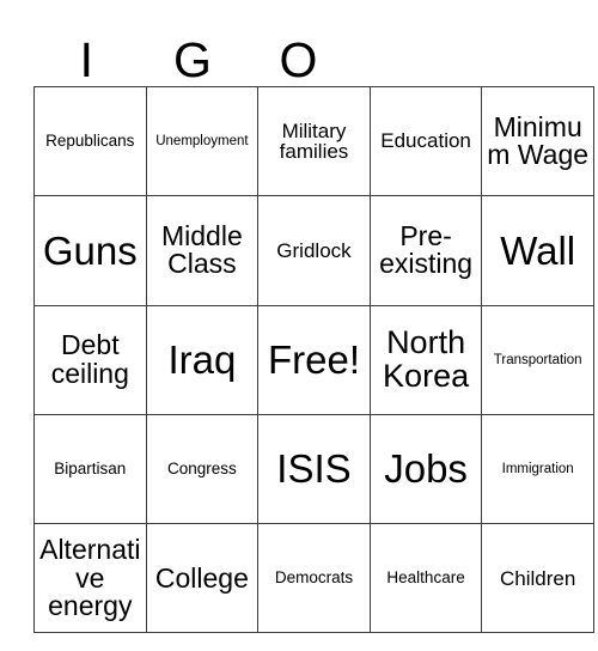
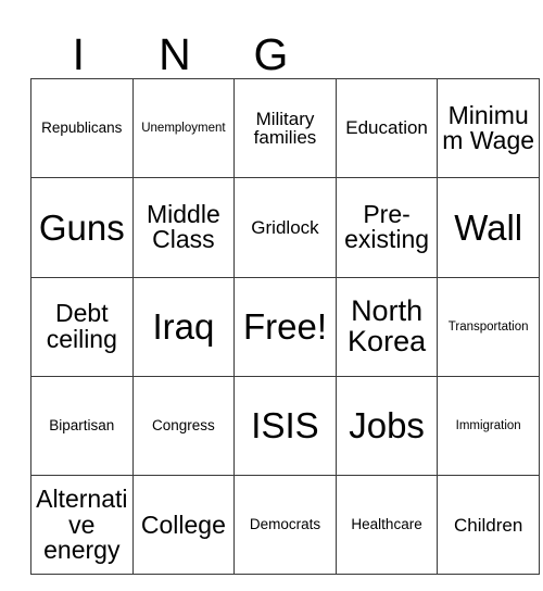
  I
+ N
  G
- O
  Republicans	Unemployment	Military families	Education	Minimum Wage
  Guns	Middle Class	Gridlock	Pre-existing	Wall
  Debt ceiling	Iraq	Free!	North Korea	Transportation
  Bipartisan	Congress	ISIS	Jobs	Immigration
  Alternative energy	College	Democrats	Healthcare	Children
